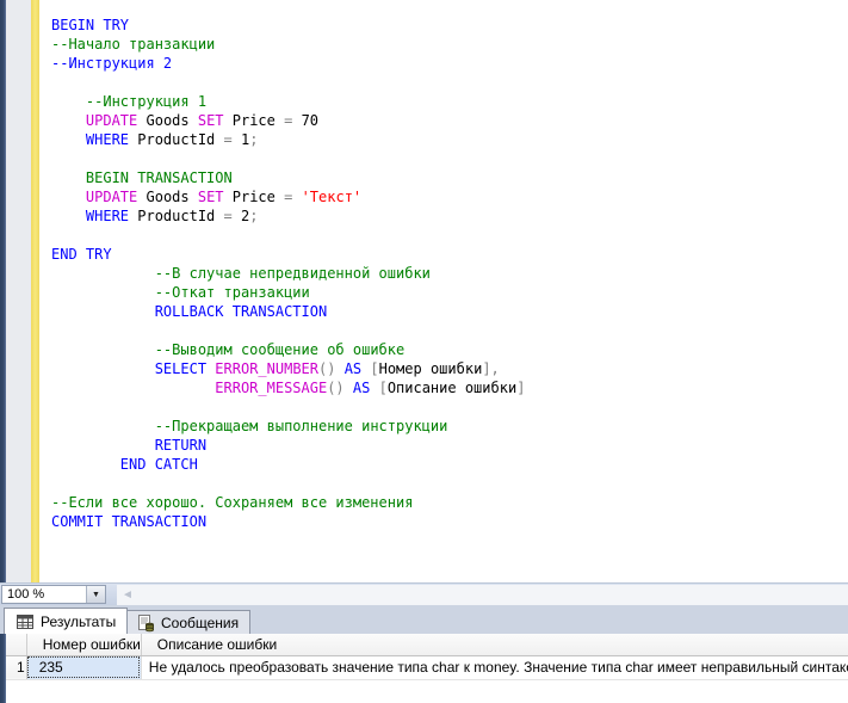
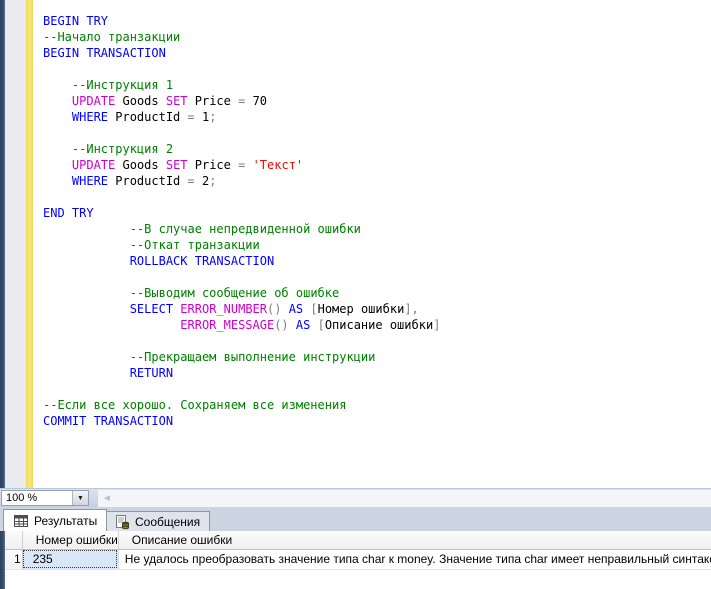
  BEGIN TRY
  --Начало транзакции
- --Инструкция 2
+ BEGIN TRANSACTION
  --Инструкция 1
  UPDATE Goods SET Price = 70
  WHERE ProductId = 1;
- BEGIN TRANSACTION
+ --Инструкция 2
  UPDATE Goods SET Price = 'Текст'
  WHERE ProductId = 2;
  END TRY
  --В случае непредвиденной ошибки
  --Откат транзакции
  ROLLBACK TRANSACTION
  --Выводим сообщение об ошибке
  SELECT ERROR_NUMBER() AS [Номер ошибки],
  ERROR_MESSAGE() AS [Описание ошибки]
  --Прекращаем выполнение инструкции
  RETURN
- END CATCH
  --Если все хорошо. Сохраняем все изменения
  COMMIT TRANSACTION
  100 %
  ◄
  Результаты
  Сообщения
  	Номер ошибки	Описание ошибки
  1	235	Не удалось преобразовать значение типа char к money. Значение типа char имеет неправильный синтак
